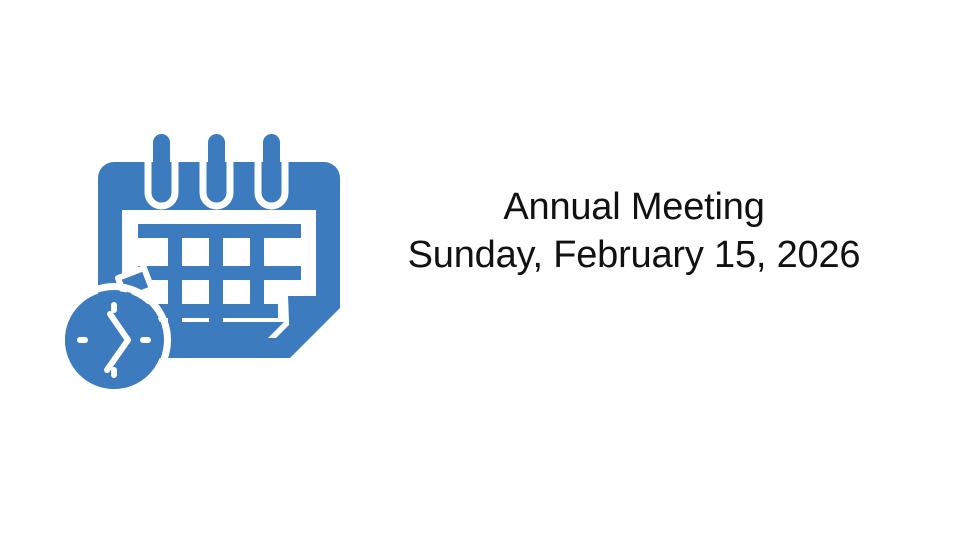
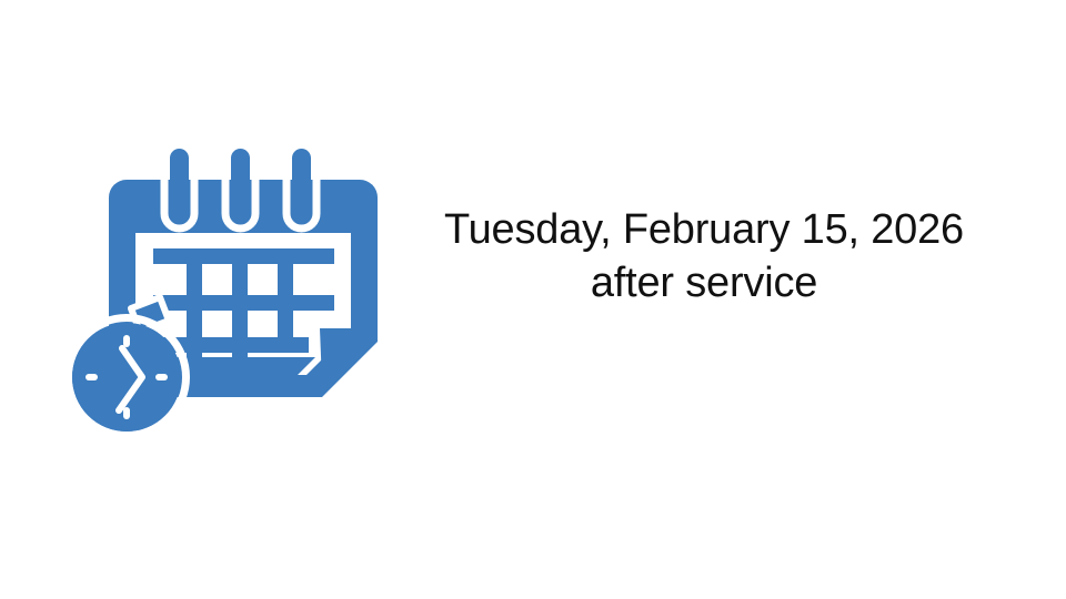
- Annual Meeting
- Sunday, February 15, 2026
+ Tuesday, February 15, 2026
+ after service
